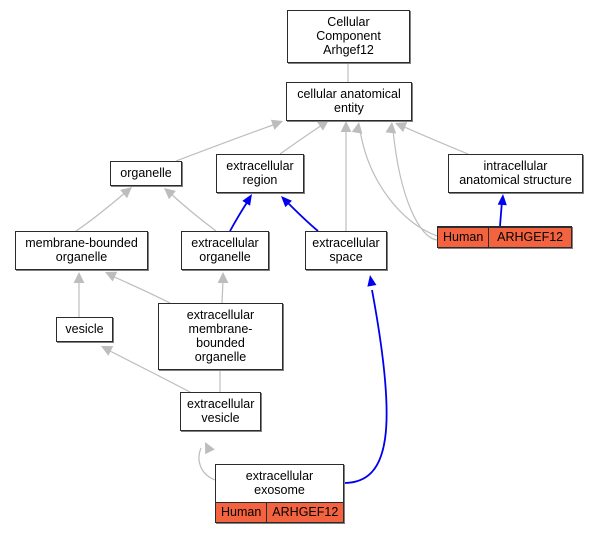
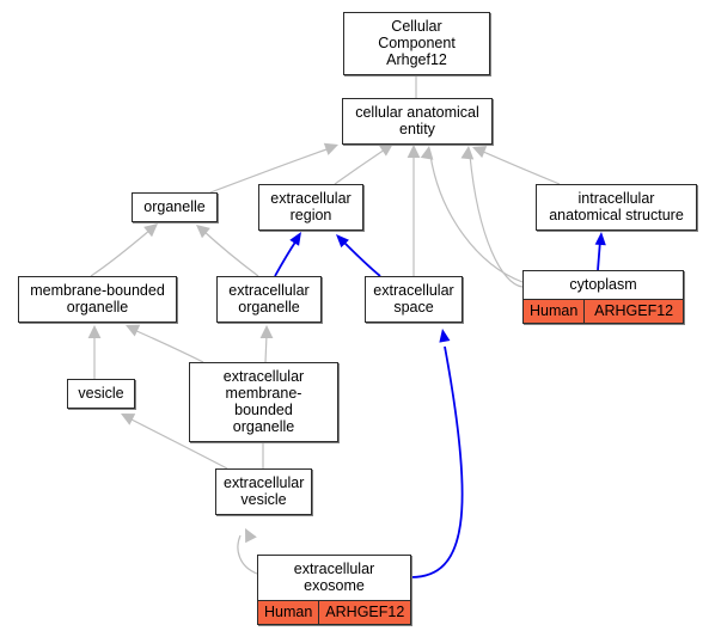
  Cellular Component
  Arhgef12
  cellular anatomical
  entity
  organelle
  extracellular
  region
  intracellular
  anatomical structure
  membrane-bounded
  organelle
  extracellular
  organelle
  extracellular
  space
+ cytoplasm
  Human
  ARHGEF12
  vesicle
  extracellular
  membrane-bounded
  organelle
  extracellular
  vesicle
  extracellular
  exosome
  Human
  ARHGEF12
